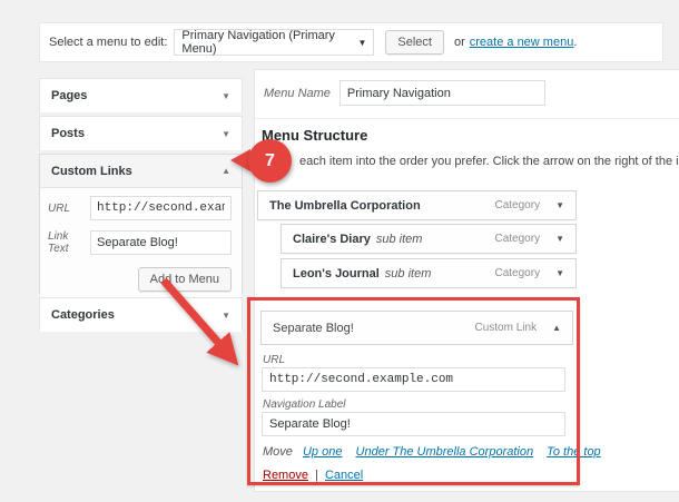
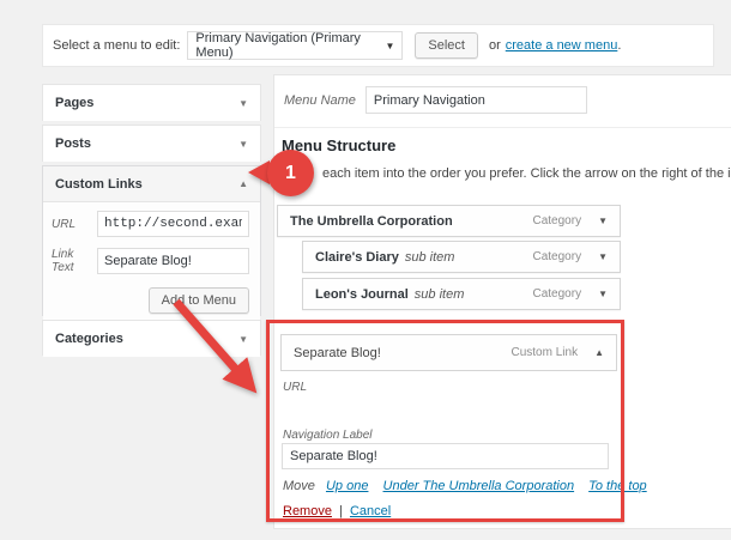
  Select a menu to edit:
  Primary Navigation (Primary Menu)
  ▼
  Select
  or
  create a new menu
  .
  Pages
  ▼
  Posts
  ▼
  Custom Links
  ▲
  URL
  http://second.exa
  Link Text
  Separate Blog!
  Add to Menu
  Categories
  ▼
  Menu Name
  Primary Navigation
  Menu Structure
  each item into the order you prefer. Click the arrow on the right of the i
  The Umbrella Corporation
  Category
  ▼
  Claire's Diary sub item
  Category
  ▼
  Leon's Journal sub item
  Category
  ▼
  Separate Blog!
  Custom Link
  ▲
  URL
- http://second.example.com
  Navigation Label
  Separate Blog!
  Move Up one Under The Umbrella Corporation To the top
  Remove | Cancel
- 7
+ 1
